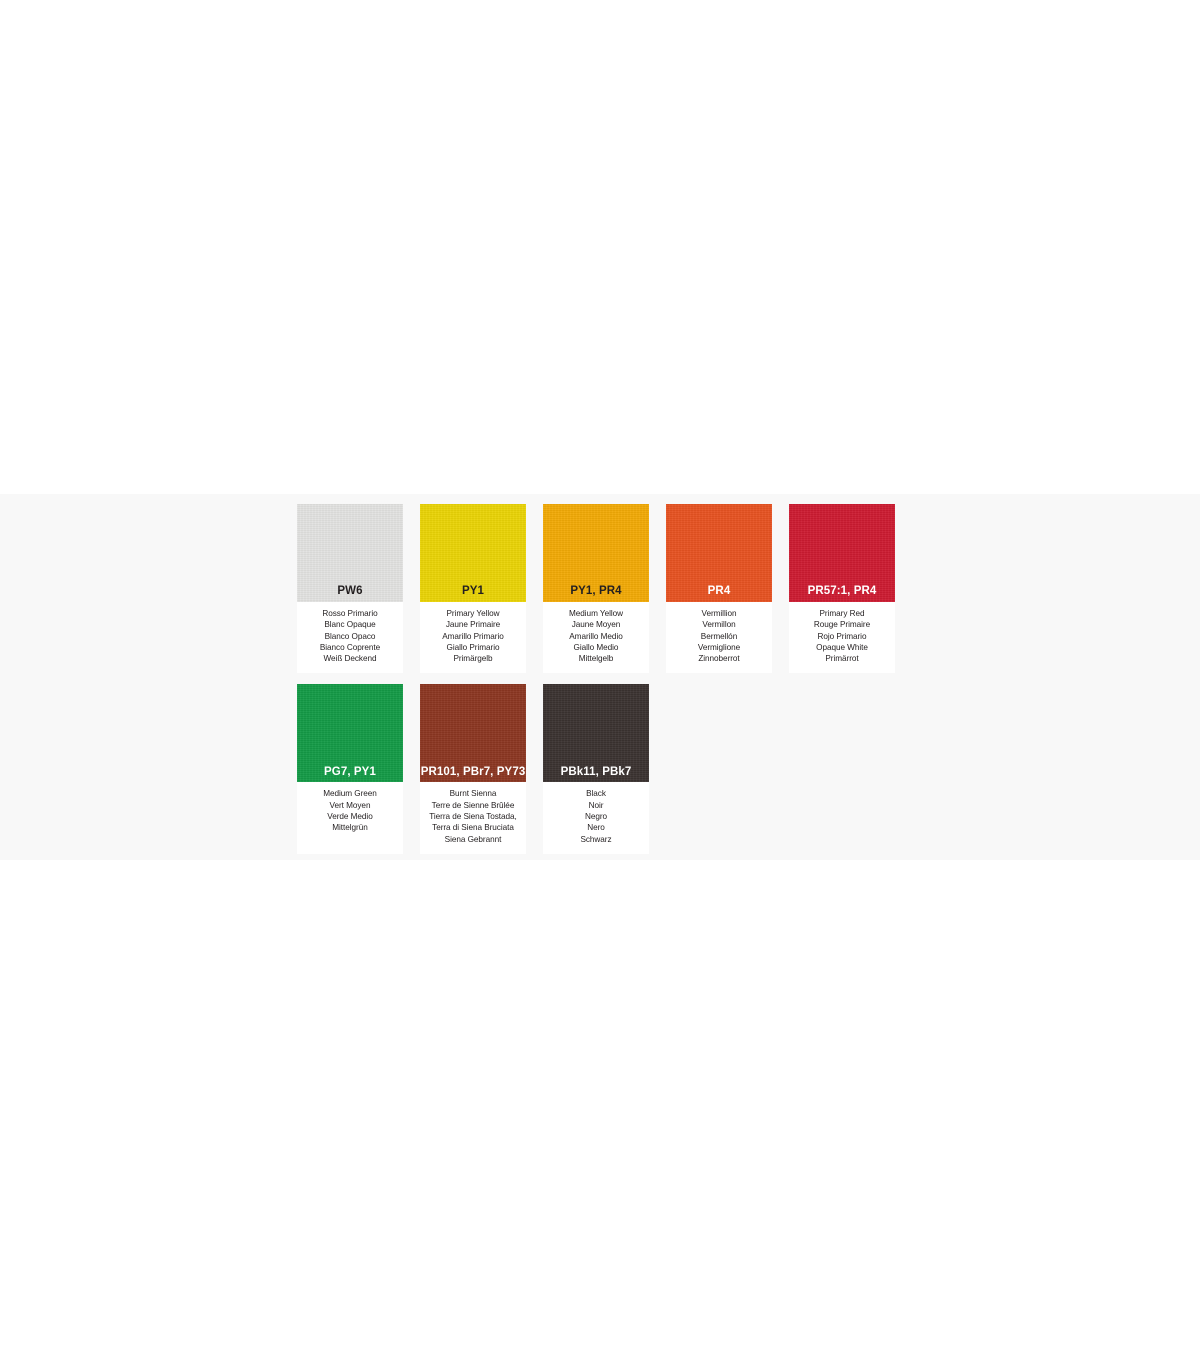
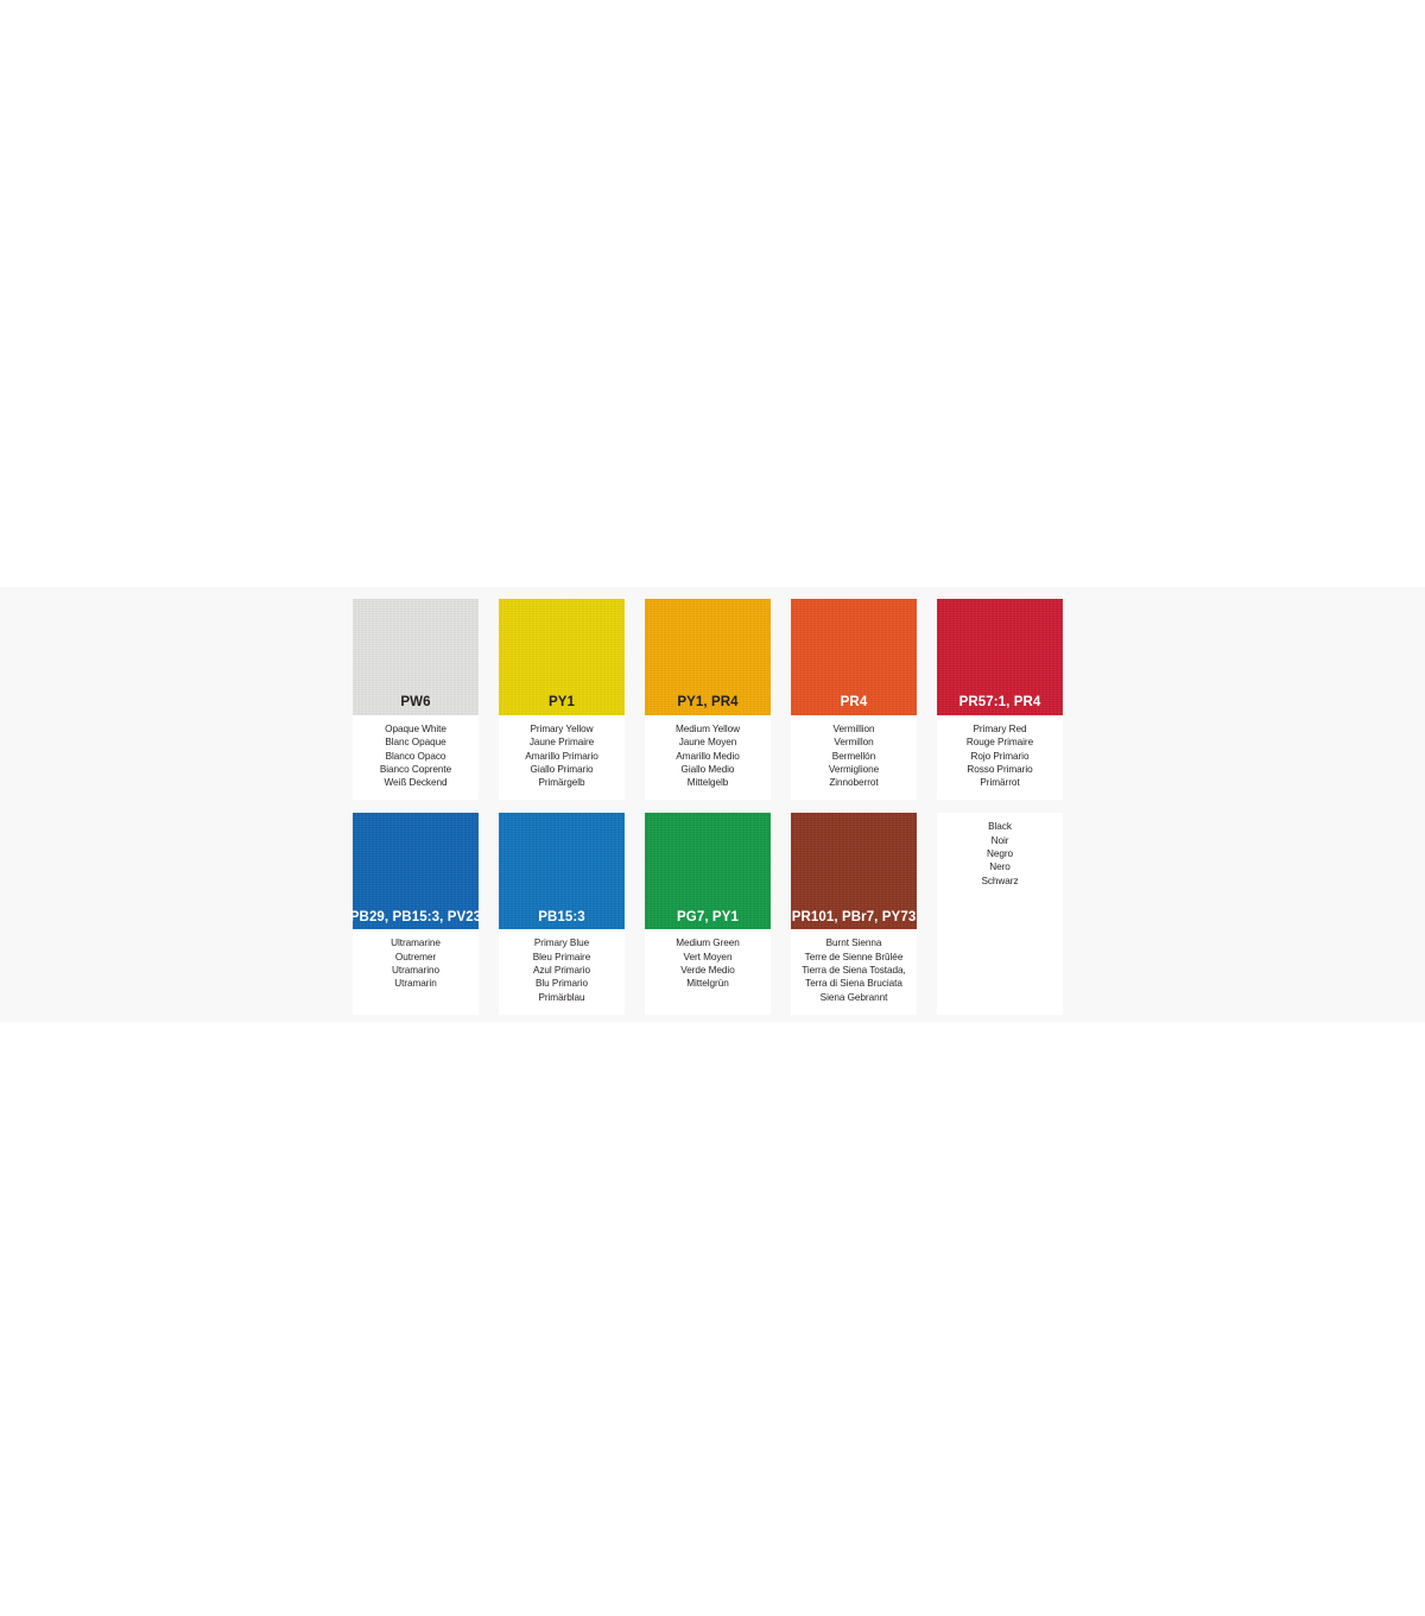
  PW6
- Rosso Primario
+ Opaque White
  Blanc Opaque
  Blanco Opaco
  Bianco Coprente
  Weiß Deckend
  PY1
  Primary Yellow
  Jaune Primaire
  Amarillo Primario
  Giallo Primario
  Primärgelb
  PY1, PR4
  Medium Yellow
  Jaune Moyen
  Amarillo Medio
  Giallo Medio
  Mittelgelb
  PR4
  Vermillion
  Vermillon
  Bermellón
  Vermiglione
  Zinnoberrot
  PR57:1, PR4
  Primary Red
  Rouge Primaire
  Rojo Primario
- Opaque White
+ Rosso Primario
  Primärrot
+ PB29, PB15:3, PV23
+ Ultramarine
+ Outremer
+ Utramarino
+ Utramarin
+ PB15:3
+ Primary Blue
+ Bleu Primaire
+ Azul Primario
+ Blu Primario
+ Primärblau
  PG7, PY1
  Medium Green
  Vert Moyen
  Verde Medio
  Mittelgrün
  PR101, PBr7, PY73
  Burnt Sienna
  Terre de Sienne Brûlée
  Tierra de Siena Tostada,
  Terra di Siena Bruciata
  Siena Gebrannt
- PBk11, PBk7
  Black
  Noir
  Negro
  Nero
  Schwarz
